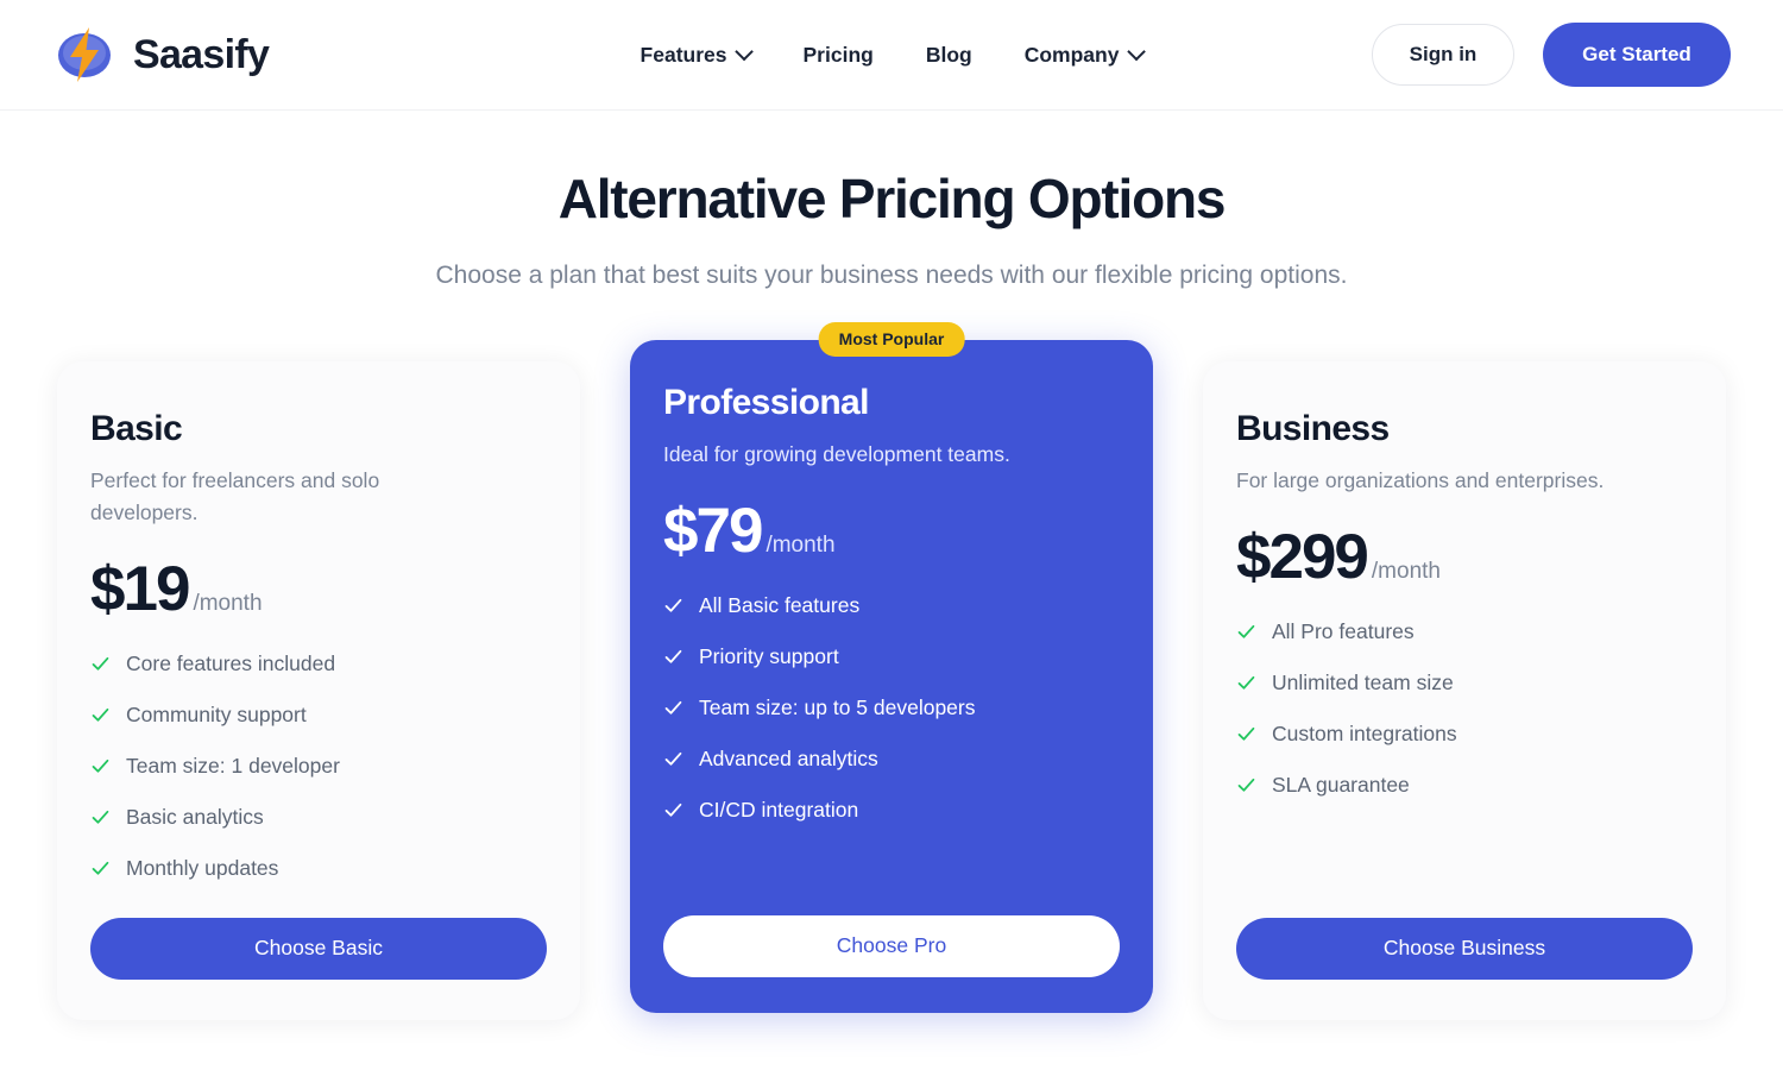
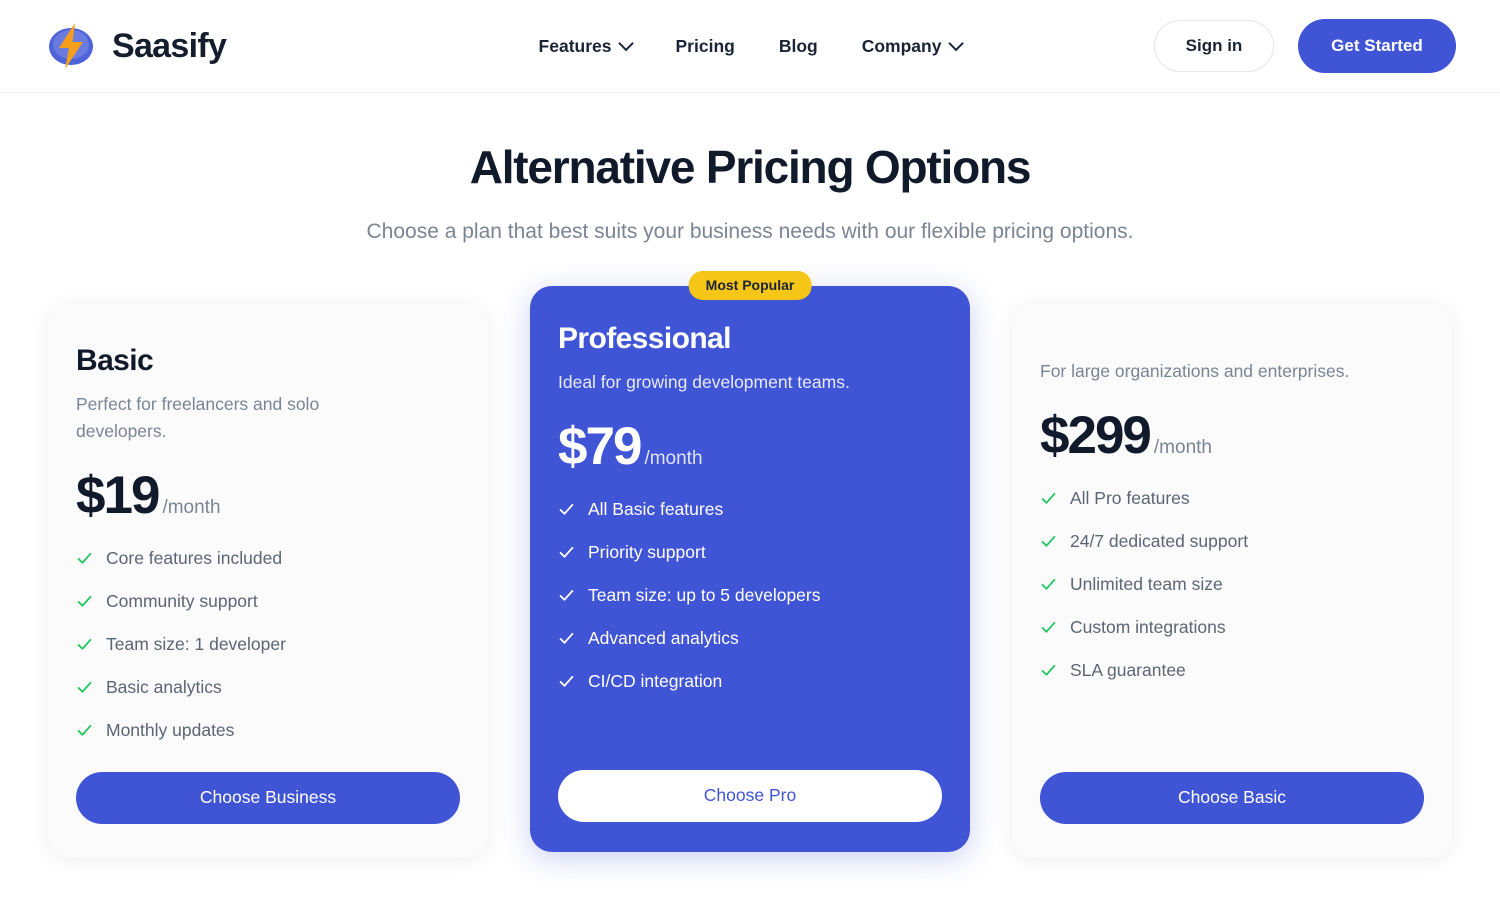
  Saasify
  Features
  Pricing
  Blog
  Company
  Sign in
  Get Started
  Alternative Pricing Options
  Choose a plan that best suits your business needs with our flexible pricing options.
  Basic
  Perfect for freelancers and solo developers.
  $19
  /month
  Core features included
  Community support
  Team size: 1 developer
  Basic analytics
  Monthly updates
- Choose Basic
+ Choose Business
  Most Popular
  Professional
  Ideal for growing development teams.
  $79
  /month
  All Basic features
  Priority support
  Team size: up to 5 developers
  Advanced analytics
  CI/CD integration
  Choose Pro
- Business
  For large organizations and enterprises.
  $299
  /month
  All Pro features
+ 24/7 dedicated support
  Unlimited team size
  Custom integrations
  SLA guarantee
- Choose Business
+ Choose Basic
